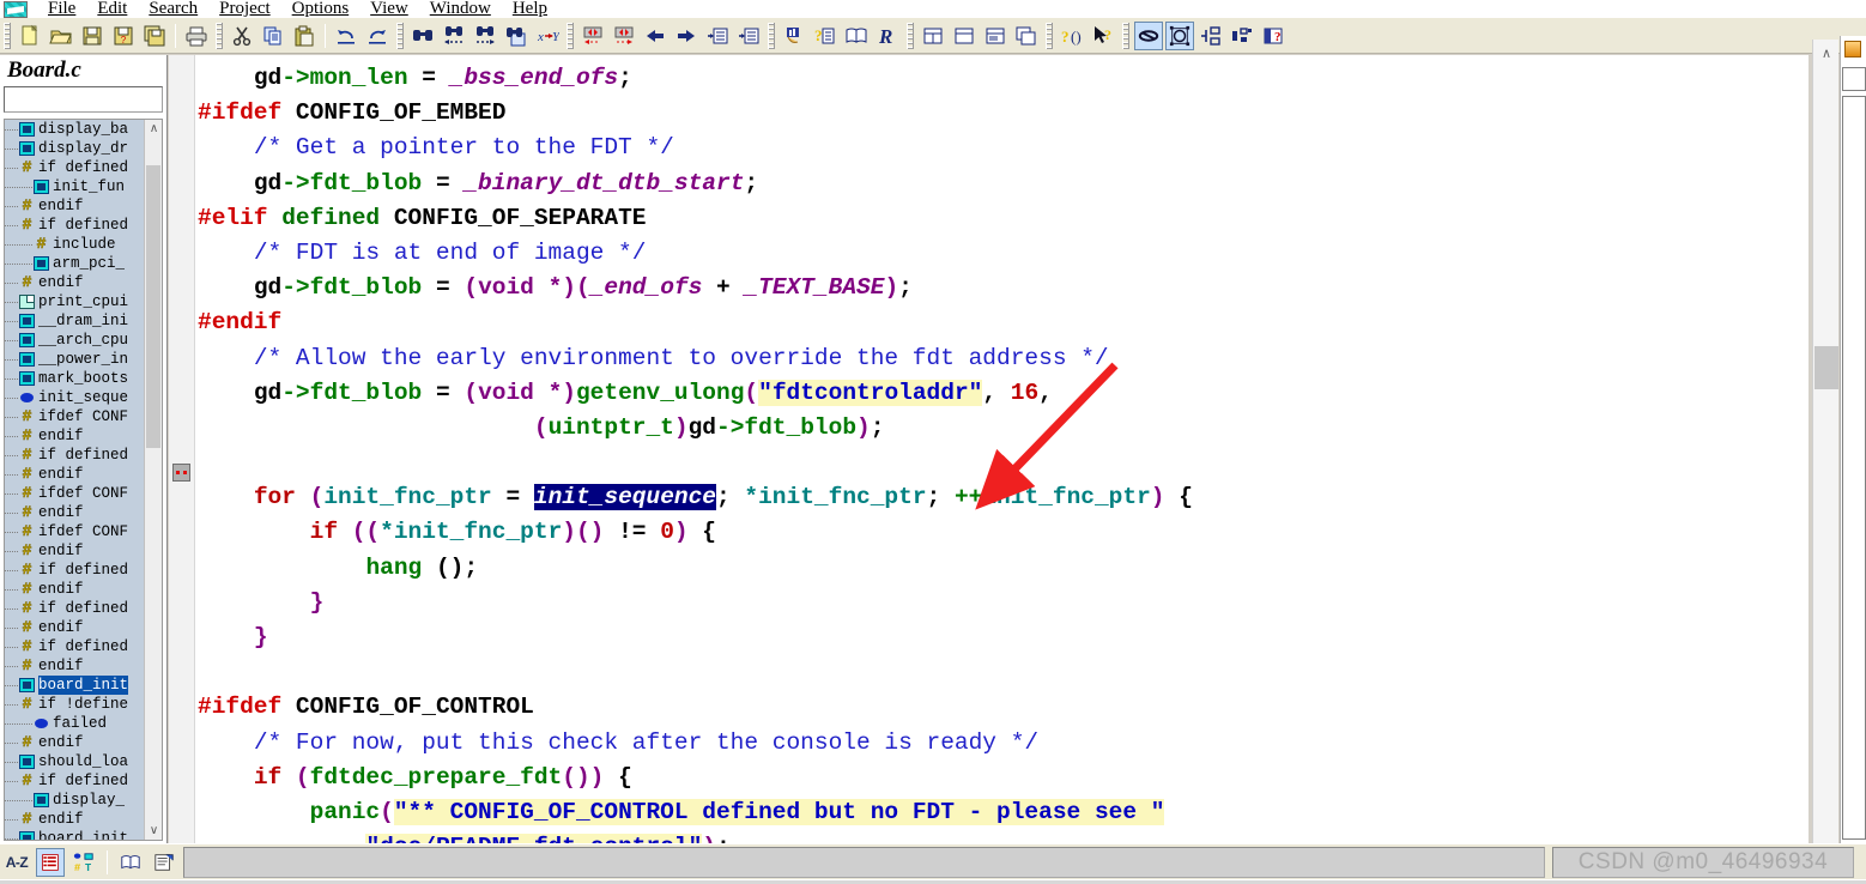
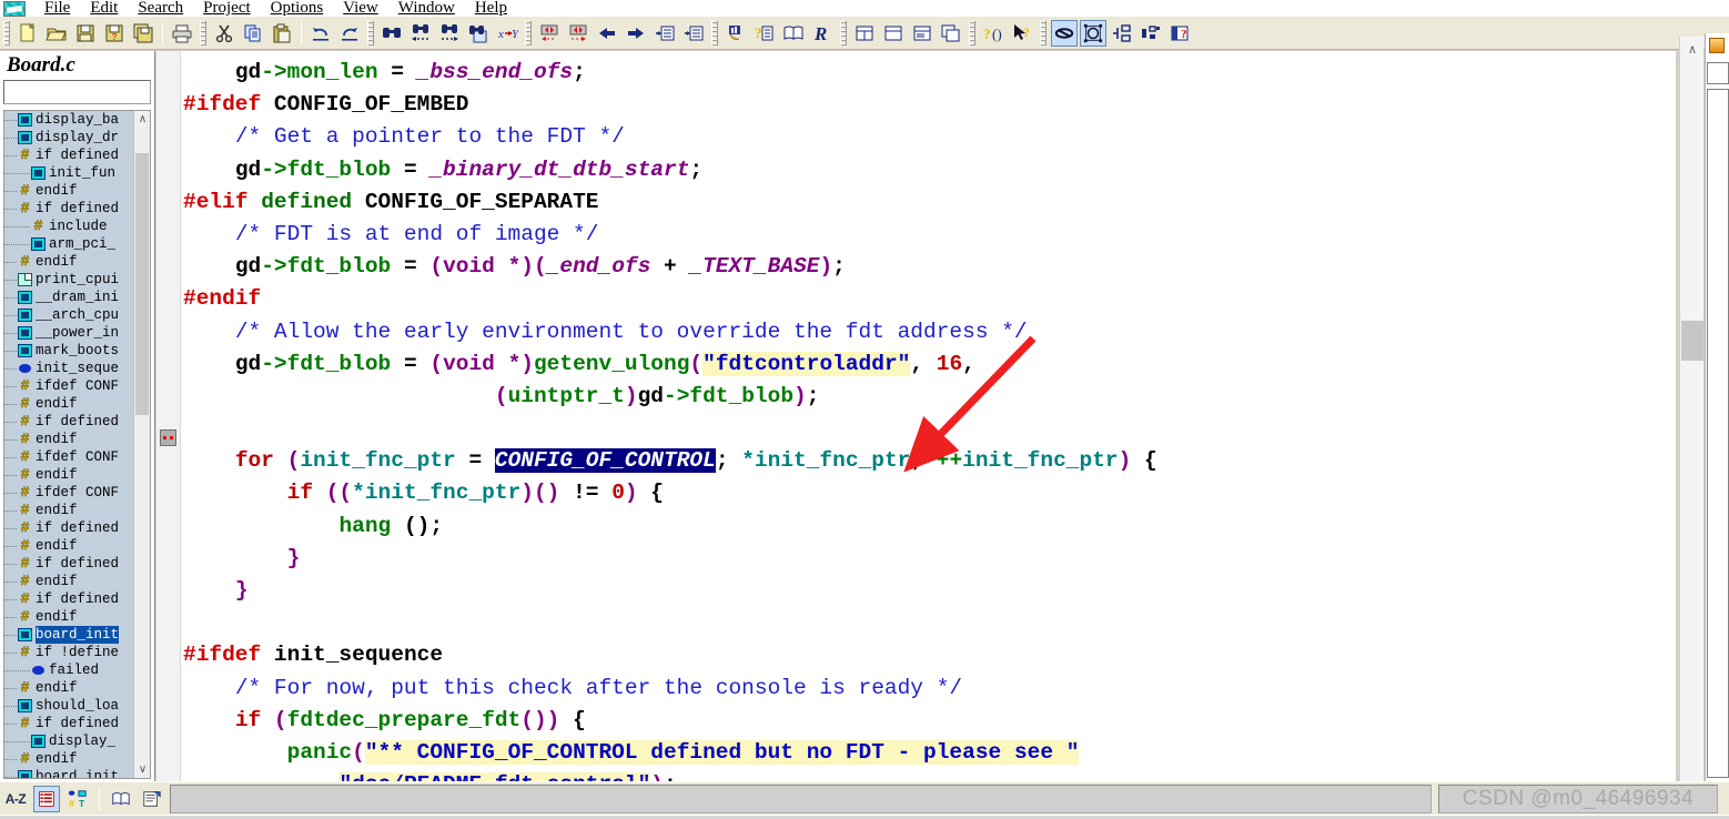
  File
  Edit
  Search
  Project
  Options
  View
  Window
  Help
  ?
  x
  Y
  ?
  R
  ?
  ()
  ?
  ?
  Board.c
  display_ba
  display_dr
  #
  if defined
  init_fun
  #
  endif
  #
  if defined
  #
  include
  arm_pci_
  #
  endif
  print_cpui
  __dram_ini
  __arch_cpu
  __power_in
  mark_boots
  init_seque
  #
  ifdef CONF
  #
  endif
  #
  if defined
  #
  endif
  #
  ifdef CONF
  #
  endif
  #
  ifdef CONF
  #
  endif
  #
  if defined
  #
  endif
  #
  if defined
  #
  endif
  #
  if defined
  #
  endif
  board_init
  #
  if !define
  failed
  #
  endif
  should_loa
  #
  if defined
  display_
  #
  endif
  board_init
  ∧
  ∨
  gd->mon_len = _bss_end_ofs;
  #ifdef CONFIG_OF_EMBED
  /* Get a pointer to the FDT */
  gd->fdt_blob = _binary_dt_dtb_start;
  #elif defined CONFIG_OF_SEPARATE
  /* FDT is at end of image */
  gd->fdt_blob = (void *)(_end_ofs + _TEXT_BASE);
  #endif
  /* Allow the early environment to override the fdt address */
  gd->fdt_blob = (void *)getenv_ulong("fdtcontroladdr", 16,
  (uintptr_t)gd->fdt_blob);
- for (init_fnc_ptr = init_sequence; *init_fnc_ptr; ++init_fnc_ptr) {
+ for (init_fnc_ptr = CONFIG_OF_CONTROL; *init_fnc_ptr; ++init_fnc_ptr) {
  if ((*init_fnc_ptr)() != 0) {
  hang ();
  }
  }
- #ifdef CONFIG_OF_CONTROL
+ #ifdef init_sequence
  /* For now, put this check after the console is ready */
  if (fdtdec_prepare_fdt()) {
  panic("** CONFIG_OF_CONTROL defined but no FDT - please see "
  ∧
  A-Z
  #
  T
  CSDN @m0_46496934
